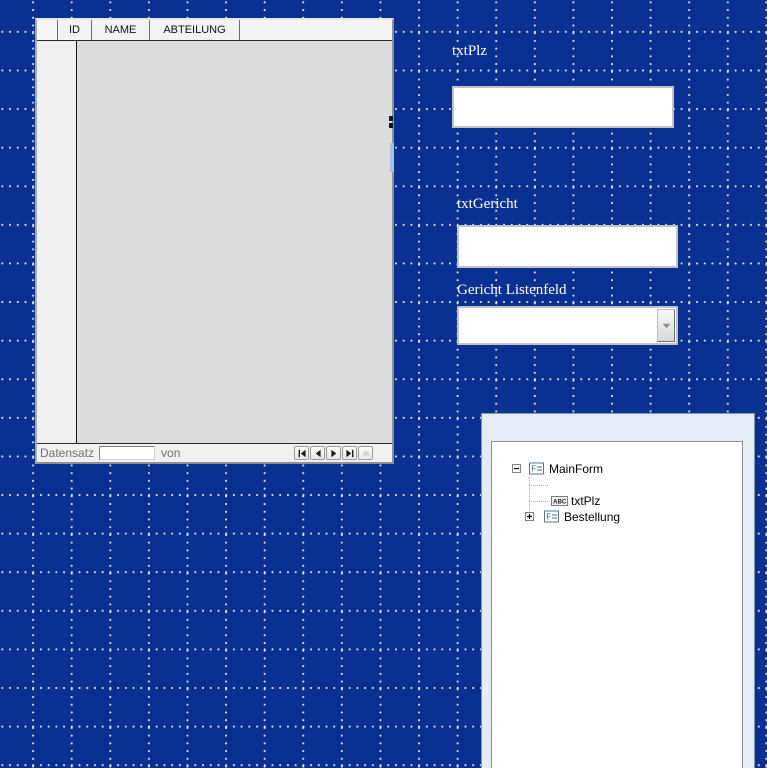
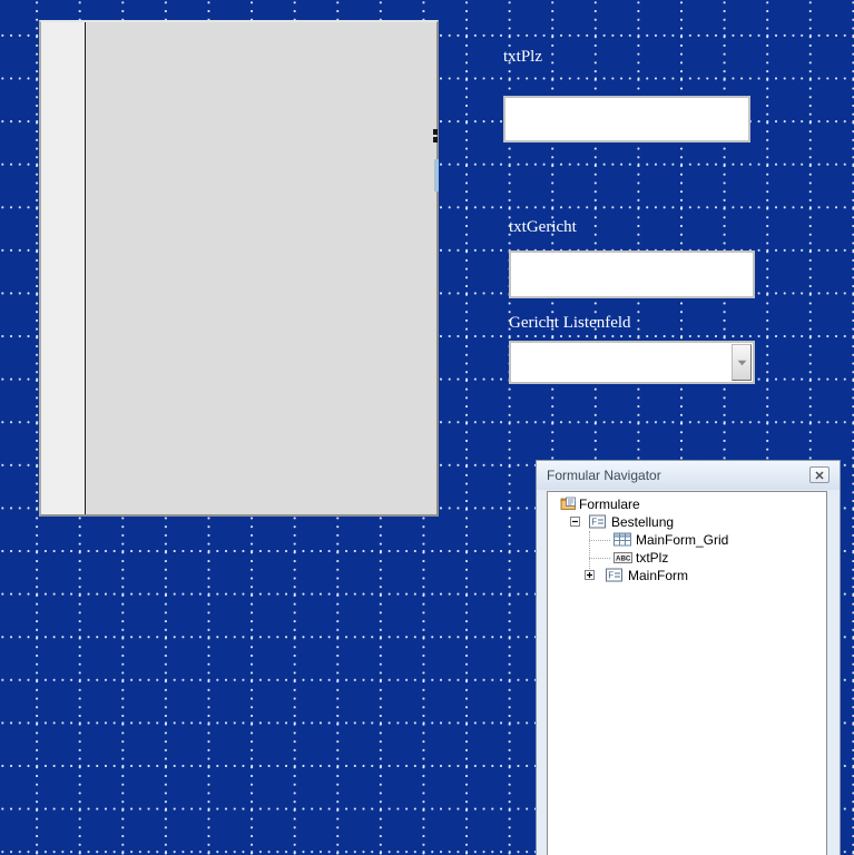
- ID
- NAME
- ABTEILUNG
- Datensatz
- von
  txtPlz
  txtGericht
  Gericht Listenfeld
+ Formular Navigator
+ Formulare
  F
- MainForm
+ Bestellung
+ MainForm_Grid
  txtPlz
  F
- Bestellung
+ MainForm
